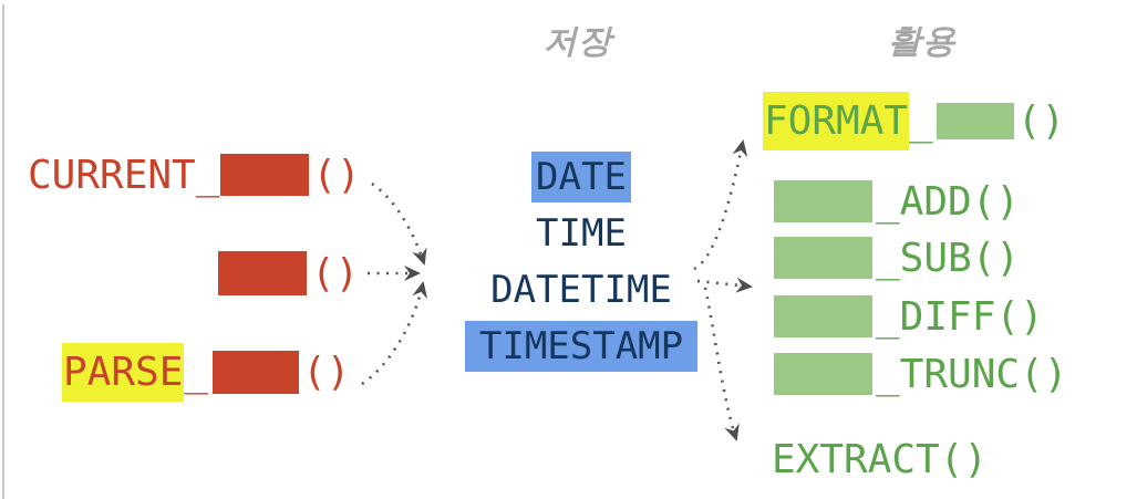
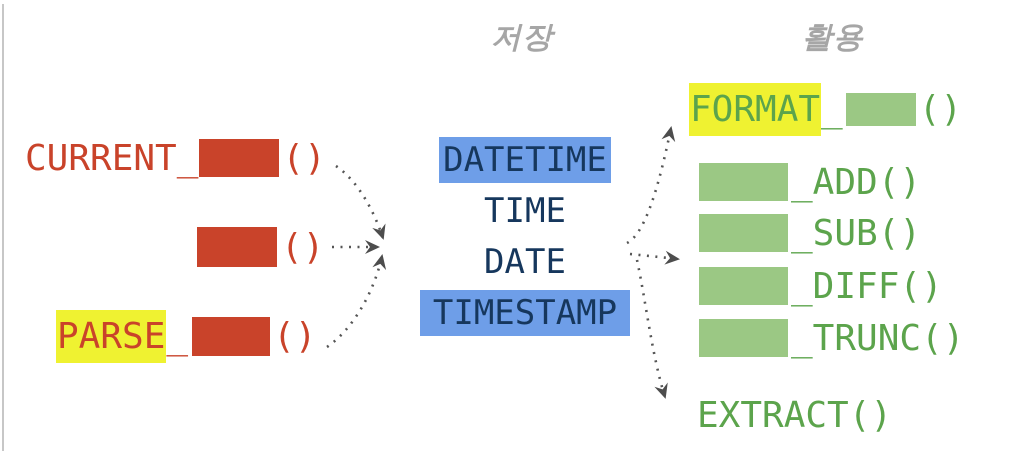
  저장
  활용
  CURRENT_
  ()
  ()
  PARSE
  _
  ()
- DATE
+ DATETIME
  TIME
- DATETIME
+ DATE
  TIMESTAMP
  FORMAT
  _
  ()
  _ADD()
  _SUB()
  _DIFF()
  _TRUNC()
  EXTRACT()
